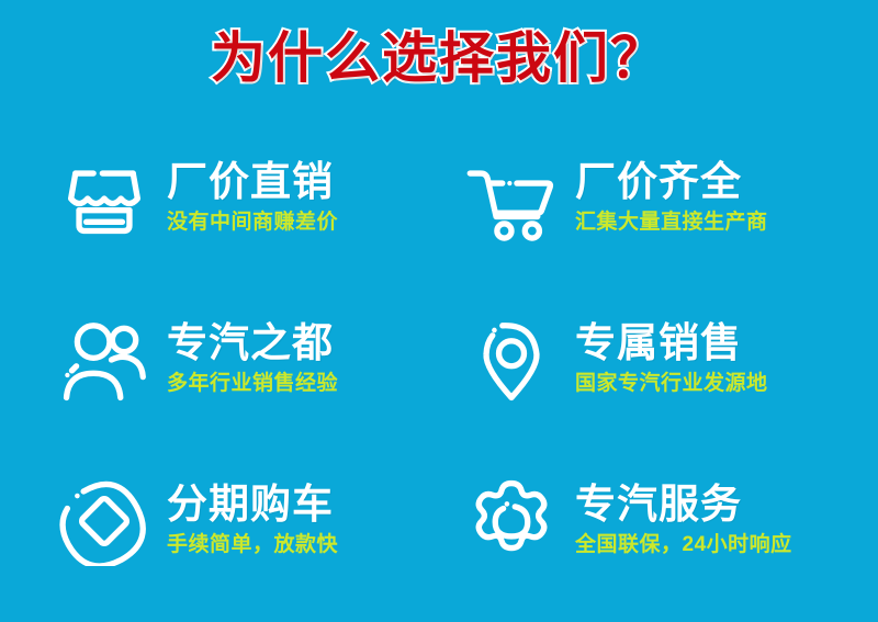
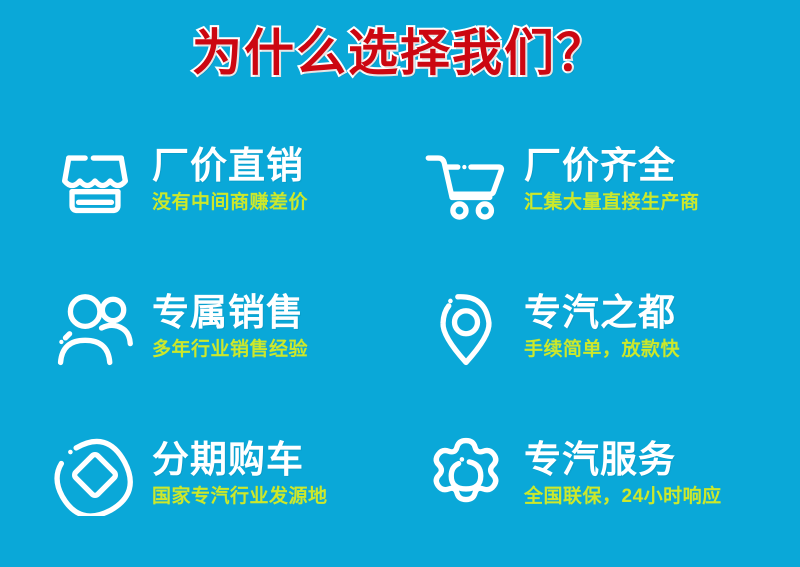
  为什么选择我们？
  厂价直销
  没有中间商赚差价
  厂价齐全
  汇集大量直接生产商
- 专汽之都
+ 专属销售
  多年行业销售经验
- 专属销售
+ 专汽之都
- 国家专汽行业发源地
+ 手续简单，放款快
  分期购车
- 手续简单，放款快
+ 国家专汽行业发源地
  专汽服务
  全国联保，24小时响应
